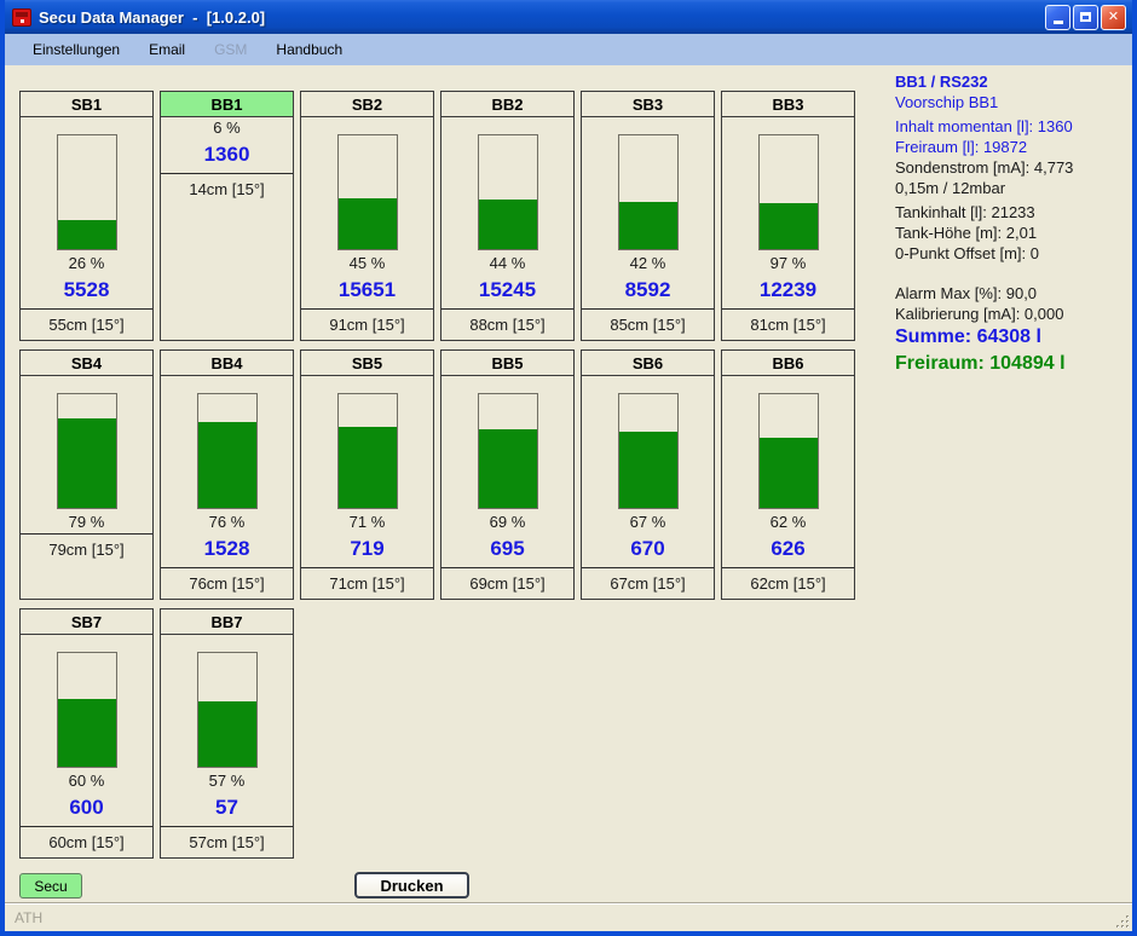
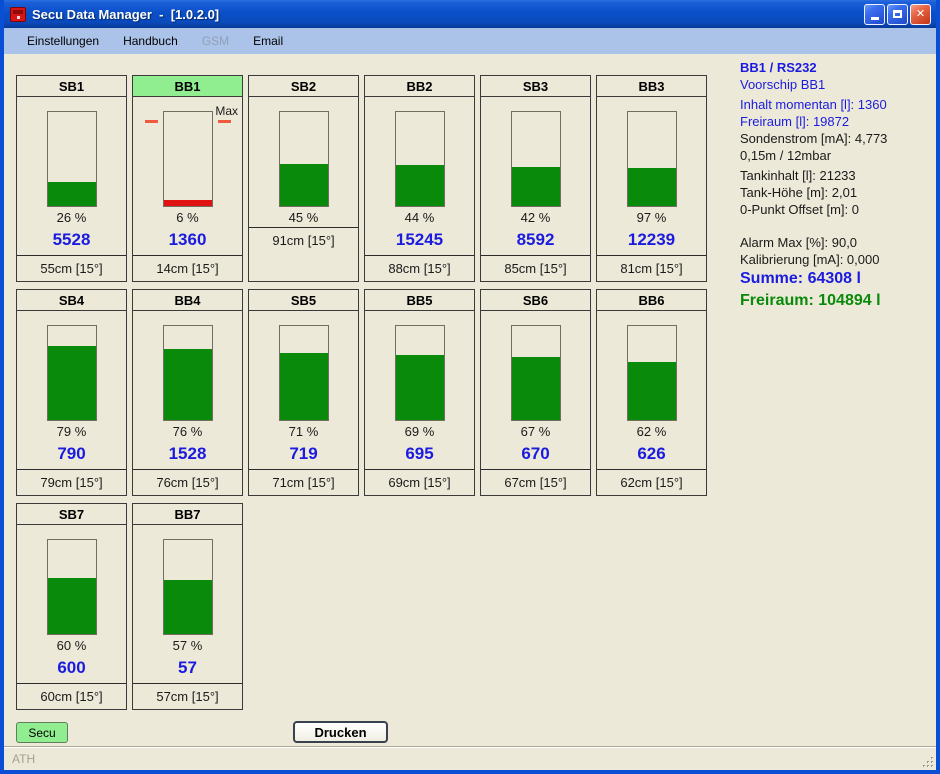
  Secu Data Manager - [1.0.2.0]
  ✕
  Einstellungen
- Email
+ Handbuch
  GSM
- Handbuch
+ Email
  SB1
  26 %
  5528
  55cm [15°]
  BB1
+ Max
  6 %
  1360
  14cm [15°]
  SB2
  45 %
- 15651
  91cm [15°]
  BB2
  44 %
  15245
  88cm [15°]
  SB3
  42 %
  8592
  85cm [15°]
  BB3
  97 %
  12239
  81cm [15°]
  SB4
  79 %
+ 790
  79cm [15°]
  BB4
  76 %
  1528
  76cm [15°]
  SB5
  71 %
  719
  71cm [15°]
  BB5
  69 %
  695
  69cm [15°]
  SB6
  67 %
  670
  67cm [15°]
  BB6
  62 %
  626
  62cm [15°]
  SB7
  60 %
  600
  60cm [15°]
  BB7
  57 %
  57
  57cm [15°]
  BB1 / RS232
  Voorschip BB1
  Inhalt momentan [l]: 1360
  Freiraum [l]: 19872
  Sondenstrom [mA]: 4,773
  0,15m / 12mbar
  Tankinhalt [l]: 21233
  Tank-Höhe [m]: 2,01
  0-Punkt Offset [m]: 0
  Alarm Max [%]: 90,0
  Kalibrierung [mA]: 0,000
  Summe: 64308 l
  Freiraum: 104894 l
  Secu
  Drucken
  ATH
